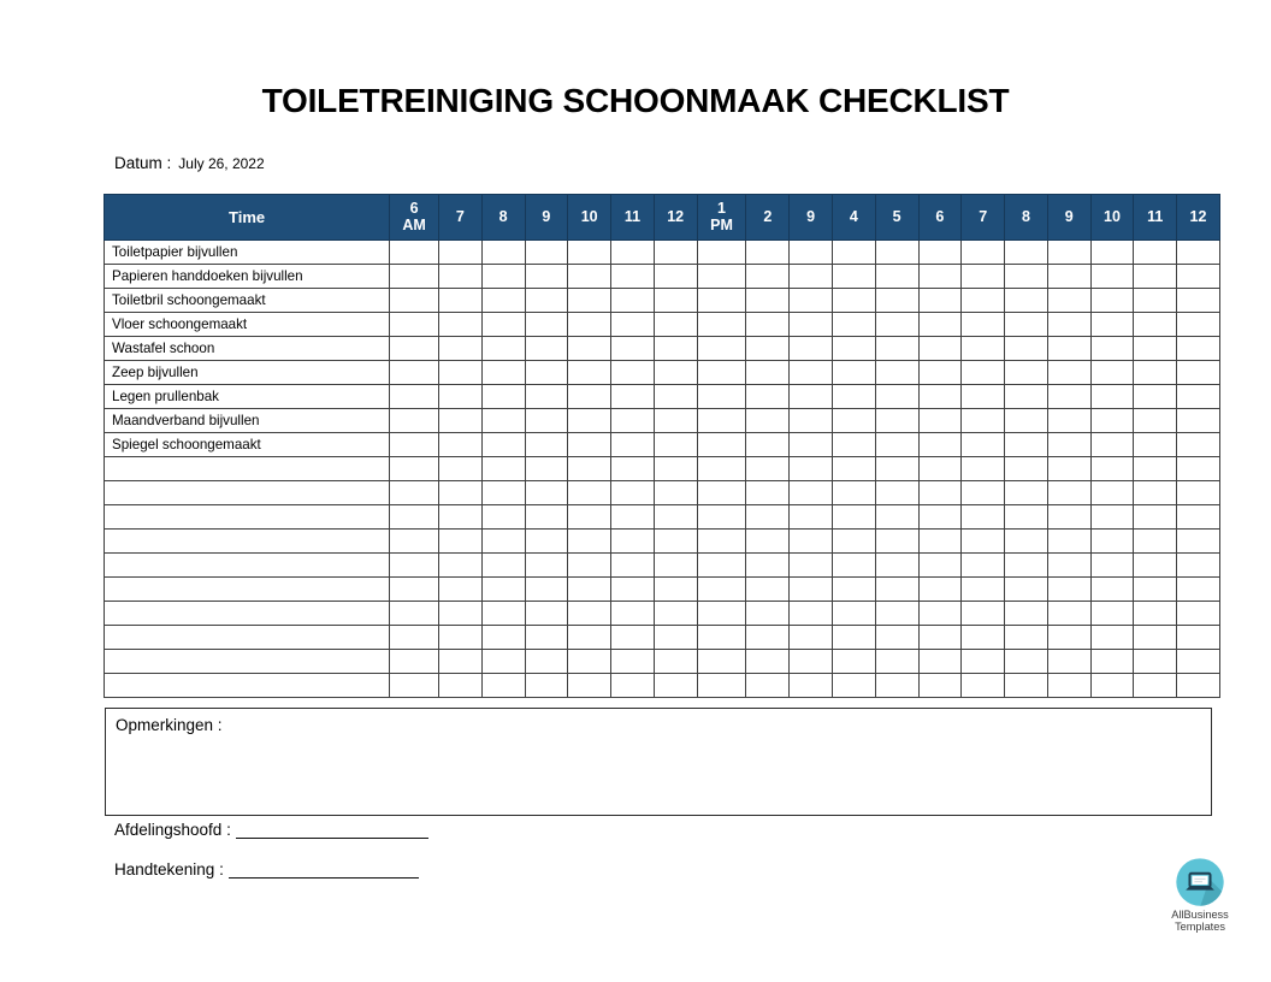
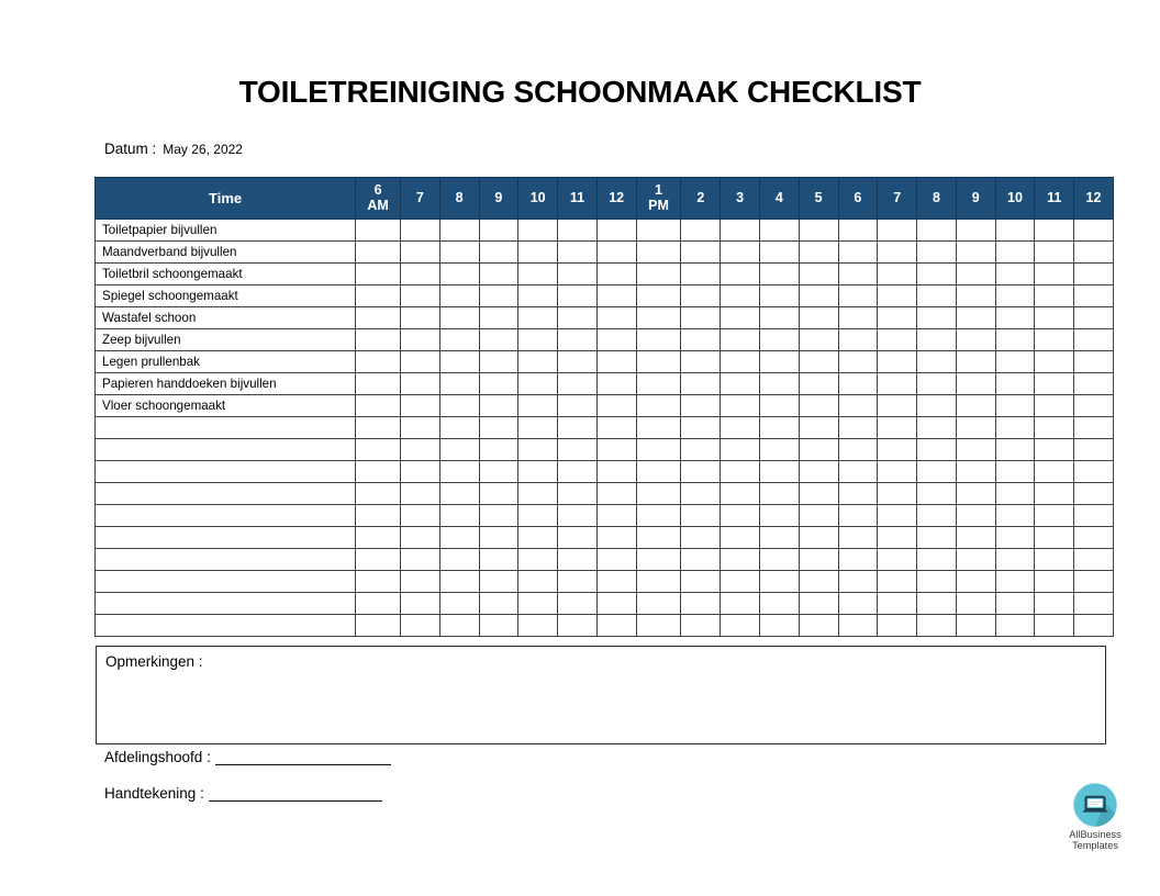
  TOILETREINIGING SCHOONMAAK CHECKLIST
  Datum :
- July 26, 2022
+ May 26, 2022
- Time	6AM	7	8	9	10	11	12	1PM	2	9	4	5	6	7	8	9	10	11	12
+ Time	6AM	7	8	9	10	11	12	1PM	2	3	4	5	6	7	8	9	10	11	12
  Toiletpapier bijvullen
- Papieren handdoeken bijvullen
+ Maandverband bijvullen
  Toiletbril schoongemaakt
- Vloer schoongemaakt
+ Spiegel schoongemaakt
  Wastafel schoon
  Zeep bijvullen
  Legen prullenbak
- Maandverband bijvullen
+ Papieren handdoeken bijvullen
- Spiegel schoongemaakt
+ Vloer schoongemaakt
  Opmerkingen :
  Afdelingshoofd :
  Handtekening :
  AllBusiness
  Templates
